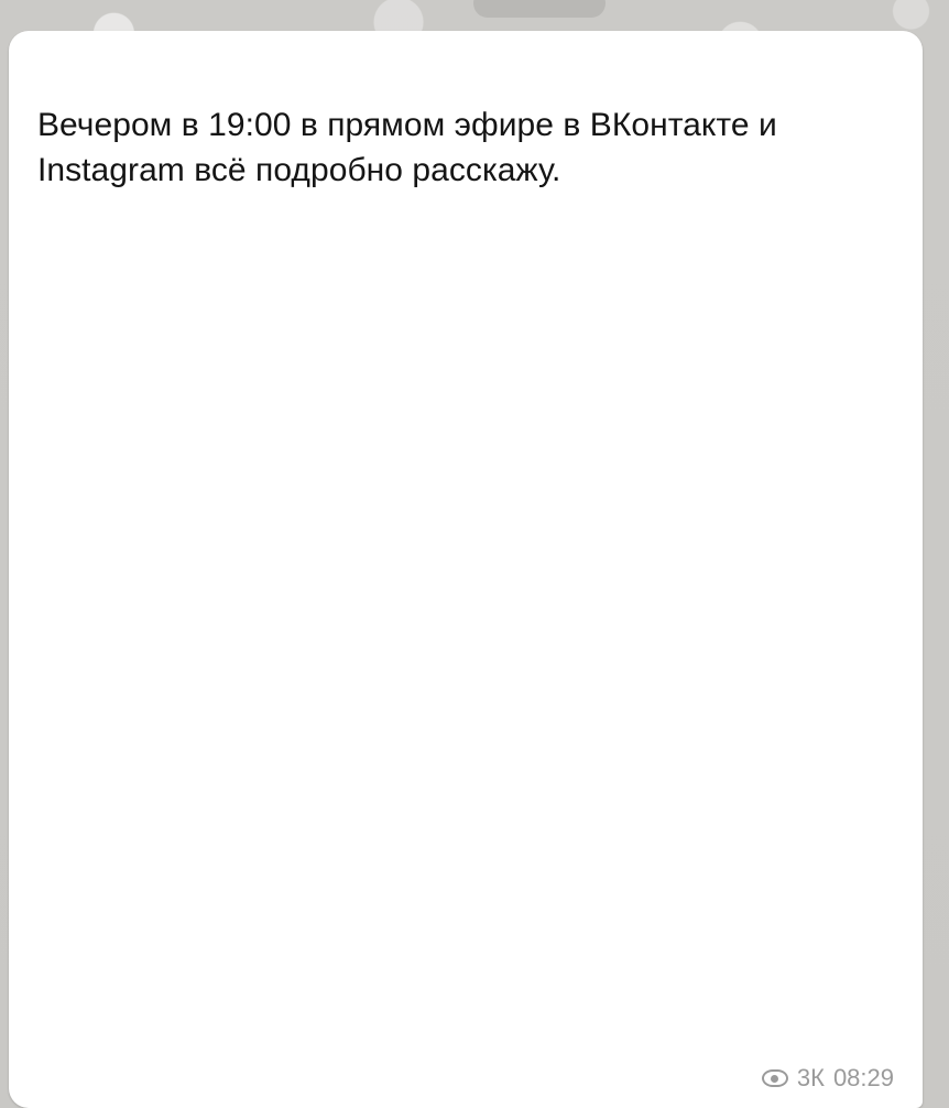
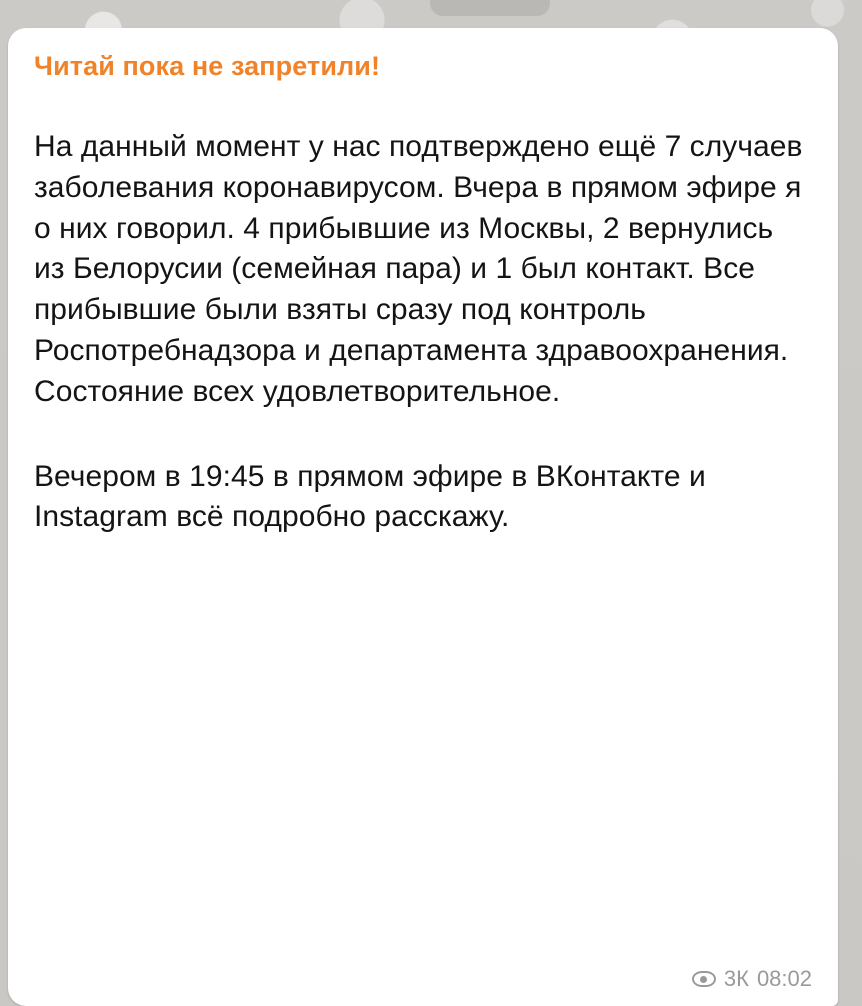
+ Читай пока не запретили!
+ На данный момент у нас подтверждено ещё 7 случаев заболевания коронавирусом. Вчера в прямом эфире я о них говорил. 4 прибывшие из Москвы, 2 вернулись из Белорусии (семейная пара) и 1 был контакт. Все прибывшие были взяты сразу под контроль Роспотребнадзора и департамента здравоохранения. Состояние всех удовлетворительное.
- Вечером в 19:00 в прямом эфире в ВКонтакте и Instagram всё подробно расскажу.
+ Вечером в 19:45 в прямом эфире в ВКонтакте и Instagram всё подробно расскажу.
  3К
- 08:29
+ 08:02
